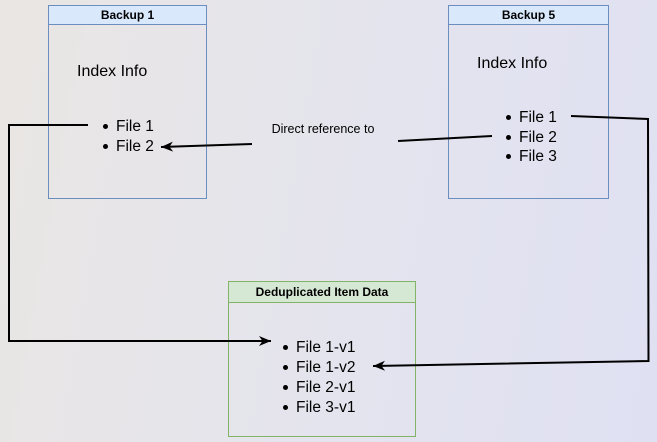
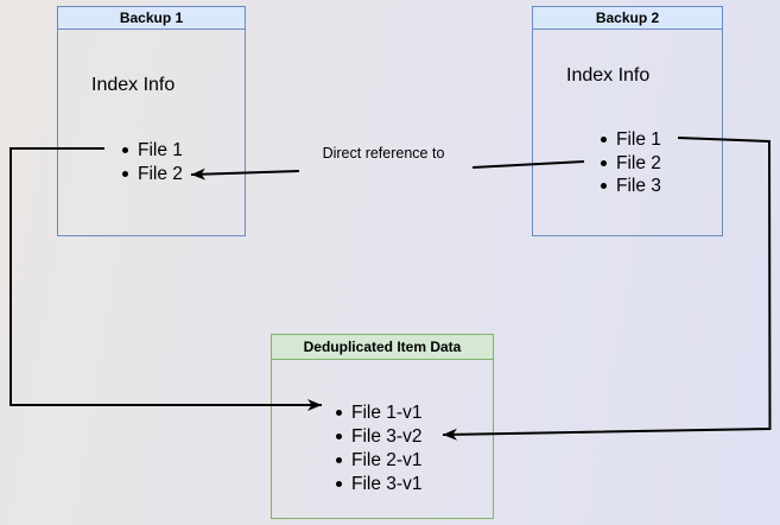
  Backup 1
  Index Info
  File 1
  File 2
- Backup 5
+ Backup 2
  Index Info
  File 1
  File 2
  File 3
  Deduplicated Item Data
  File 1-v1
- File 1-v2
+ File 3-v2
  File 2-v1
  File 3-v1
  Direct reference to
